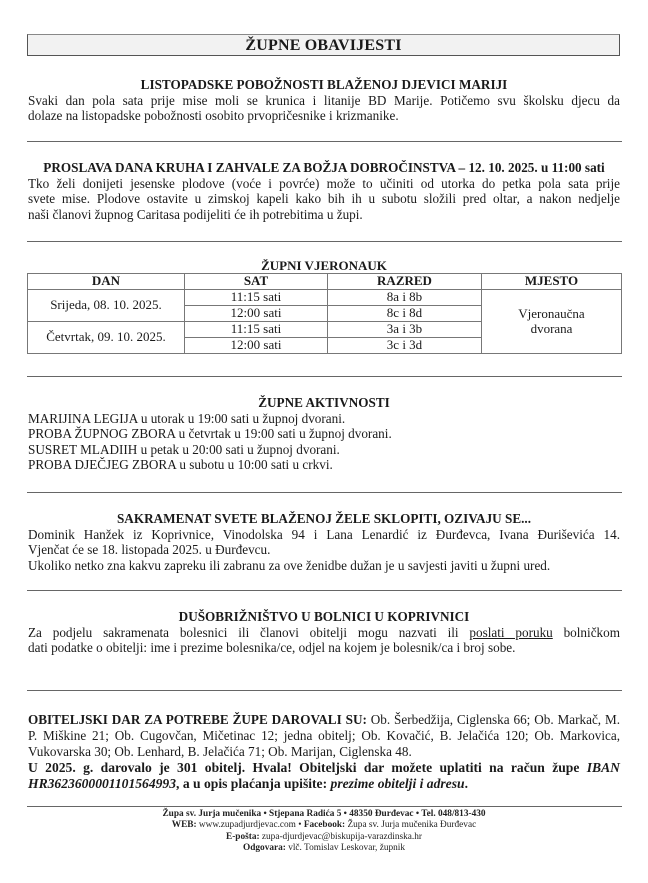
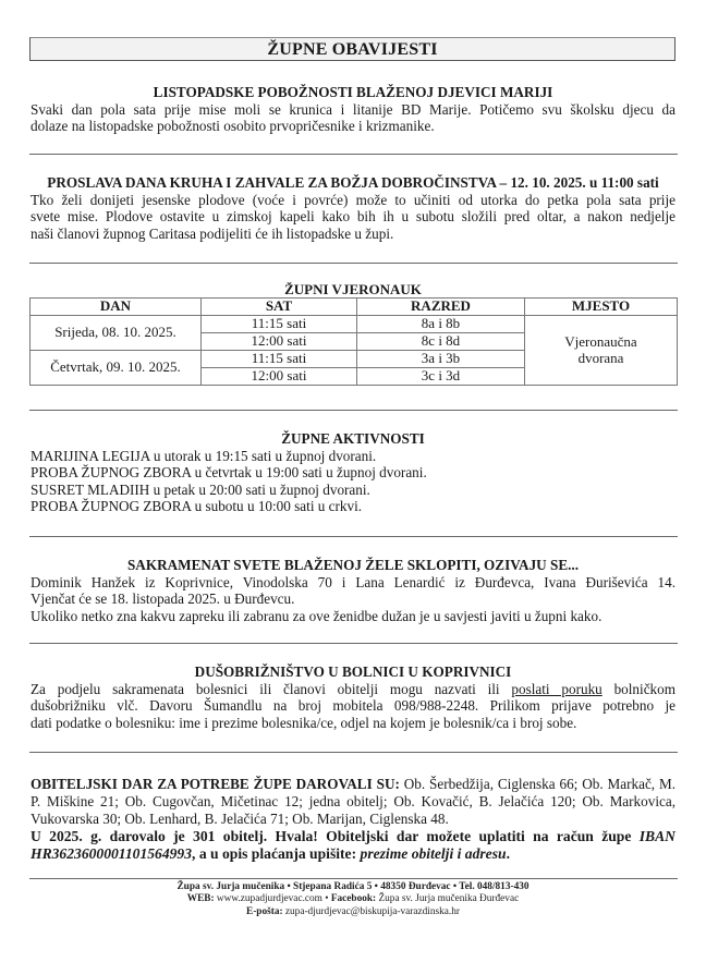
  ŽUPNE OBAVIJESTI
  LISTOPADSKE POBOŽNOSTI BLAŽENOJ DJEVICI MARIJI
  Svaki dan pola sata prije mise moli se krunica i litanije BD Marije. Potičemo svu školsku djecu da
  dolaze na listopadske pobožnosti osobito prvopričesnike i krizmanike.
  PROSLAVA DANA KRUHA I ZAHVALE ZA BOŽJA DOBROČINSTVA – 12. 10. 2025. u 11:00 sati
  Tko želi donijeti jesenske plodove (voće i povrće) može to učiniti od utorka do petka pola sata prije
  svete mise. Plodove ostavite u zimskoj kapeli kako bih ih u subotu složili pred oltar, a nakon nedjelje
- naši članovi župnog Caritasa podijeliti će ih potrebitima u župi.
+ naši članovi župnog Caritasa podijeliti će ih listopadske u župi.
  ŽUPNI VJERONAUK
  DAN	SAT	RAZRED	MJESTO
  Srijeda, 08. 10. 2025.	11:15 sati	8a i 8b	Vjeronaučna dvorana
  12:00 sati	8c i 8d
  Četvrtak, 09. 10. 2025.	11:15 sati	3a i 3b
  12:00 sati	3c i 3d
  ŽUPNE AKTIVNOSTI
- MARIJINA LEGIJA u utorak u 19:00 sati u župnoj dvorani.
+ MARIJINA LEGIJA u utorak u 19:15 sati u župnoj dvorani.
  PROBA ŽUPNOG ZBORA u četvrtak u 19:00 sati u župnoj dvorani.
  SUSRET MLADIIH u petak u 20:00 sati u župnoj dvorani.
- PROBA DJEČJEG ZBORA u subotu u 10:00 sati u crkvi.
+ PROBA ŽUPNOG ZBORA u subotu u 10:00 sati u crkvi.
  SAKRAMENAT SVETE BLAŽENOJ ŽELE SKLOPITI, OZIVAJU SE...
- Dominik Hanžek iz Koprivnice, Vinodolska 94 i Lana Lenardić iz Đurđevca, Ivana Đuriševića 14.
+ Dominik Hanžek iz Koprivnice, Vinodolska 70 i Lana Lenardić iz Đurđevca, Ivana Đuriševića 14.
  Vjenčat će se 18. listopada 2025. u Đurđevcu.
- Ukoliko netko zna kakvu zapreku ili zabranu za ove ženidbe dužan je u savjesti javiti u župni ured.
+ Ukoliko netko zna kakvu zapreku ili zabranu za ove ženidbe dužan je u savjesti javiti u župni kako.
  DUŠOBRIŽNIŠTVO U BOLNICI U KOPRIVNICI
  Za podjelu sakramenata bolesnici ili članovi obitelji mogu nazvati ili poslati poruku bolničkom
+ dušobrižniku vlč. Davoru Šumandlu na broj mobitela 098/988-2248. Prilikom prijave potrebno je
- dati podatke o obitelji: ime i prezime bolesnika/ce, odjel na kojem je bolesnik/ca i broj sobe.
+ dati podatke o bolesniku: ime i prezime bolesnika/ce, odjel na kojem je bolesnik/ca i broj sobe.
  OBITELJSKI DAR ZA POTREBE ŽUPE DAROVALI SU: Ob. Šerbedžija, Ciglenska 66; Ob. Markač, M.
  P. Miškine 21; Ob. Cugovčan, Mičetinac 12; jedna obitelj; Ob. Kovačić, B. Jelačića 120; Ob. Markovica,
  Vukovarska 30; Ob. Lenhard, B. Jelačića 71; Ob. Marijan, Ciglenska 48.
  U 2025. g. darovalo je 301 obitelj. Hvala! Obiteljski dar možete uplatiti na račun župe IBAN HR3623600001101564993, a u opis plaćanja upišite: prezime obitelji i adresu.
  Župa sv. Jurja mučenika • Stjepana Radića 5 • 48350 Đurđevac • Tel. 048/813-430
  WEB: www.zupadjurdjevac.com • Facebook: Župa sv. Jurja mučenika Đurđevac
  E-pošta: zupa-djurdjevac@biskupija-varazdinska.hr
- Odgovara: vlč. Tomislav Leskovar, župnik
